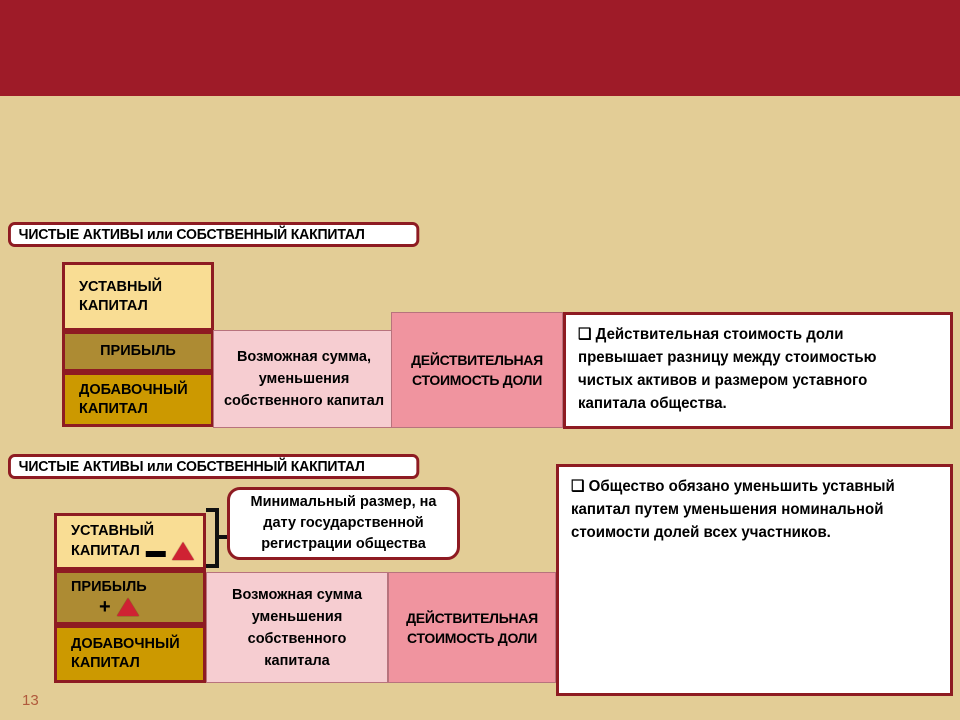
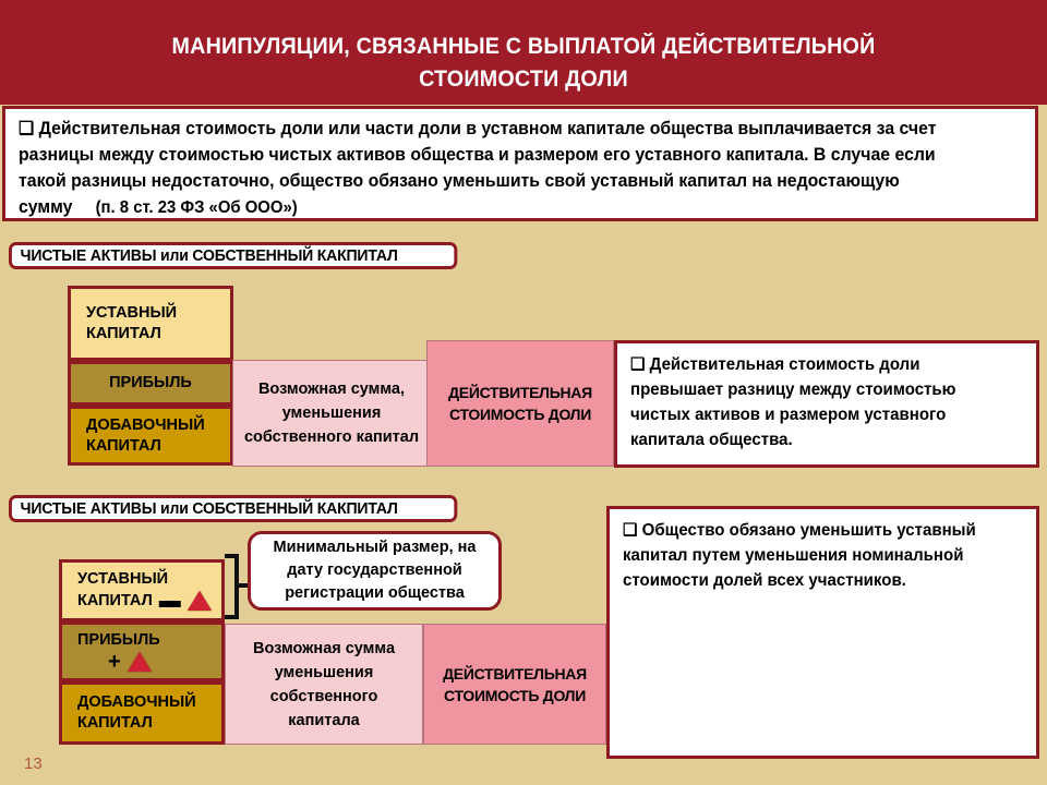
+ МАНИПУЛЯЦИИ, СВЯЗАННЫЕ С ВЫПЛАТОЙ ДЕЙСТВИТЕЛЬНОЙ
+ СТОИМОСТИ ДОЛИ
+ ❑ Действительная стоимость доли или части доли в уставном капитале общества выплачивается за счет разницы между стоимостью чистых активов общества и размером его уставного капитала. В случае если такой разницы недостаточно, общество обязано уменьшить свой уставный капитал на недостающую сумму (п. 8 ст. 23 ФЗ «Об ООО»)
  ЧИСТЫЕ АКТИВЫ или СОБСТВЕННЫЙ КАКПИТАЛ
  УСТАВНЫЙ
  КАПИТАЛ
  ПРИБЫЛЬ
  ДОБАВОЧНЫЙ
  КАПИТАЛ
  Возможная сумма, уменьшения собственного капитал
  ДЕЙСТВИТЕЛЬНАЯ СТОИМОСТЬ ДОЛИ
  ❑ Действительная стоимость доли превышает разницу между стоимостью чистых активов и размером уставного капитала общества.
  ЧИСТЫЕ АКТИВЫ или СОБСТВЕННЫЙ КАКПИТАЛ
  УСТАВНЫЙ
  КАПИТАЛ
  ▬
  ПРИБЫЛЬ
  +
  ДОБАВОЧНЫЙ
  КАПИТАЛ
  Минимальный размер, на дату государственной регистрации общества
  Возможная сумма уменьшения собственного капитала
  ДЕЙСТВИТЕЛЬНАЯ СТОИМОСТЬ ДОЛИ
  ❑ Общество обязано уменьшить уставный капитал путем уменьшения номинальной стоимости долей всех участников.
  13
